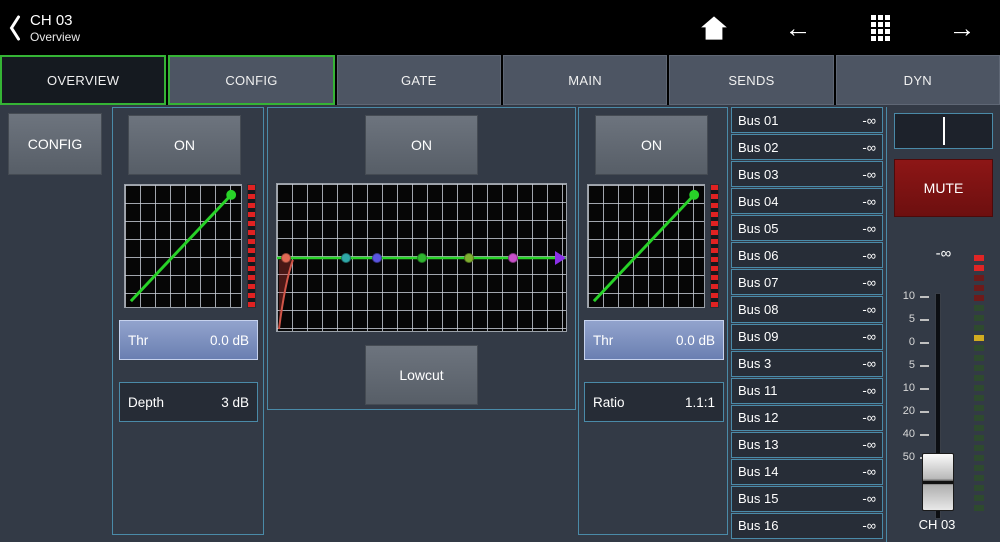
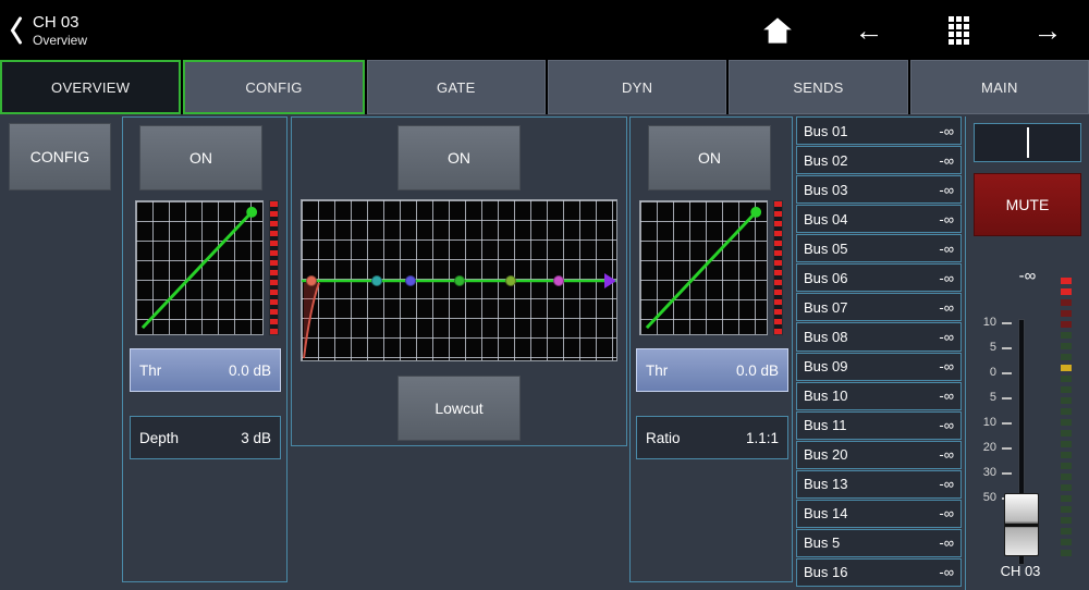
  CH 03
  Overview
  ←
  →
  OVERVIEW
  CONFIG
  GATE
- MAIN
+ DYN
  SENDS
- DYN
+ MAIN
  CONFIG
  ON
  Thr
  0.0 dB
  Depth
  3 dB
  ON
  Lowcut
  ON
  Thr
  0.0 dB
  Ratio
  1.1:1
  Bus 01
  -∞
  Bus 02
  -∞
  Bus 03
  -∞
  Bus 04
  -∞
  Bus 05
  -∞
  Bus 06
  -∞
  Bus 07
  -∞
  Bus 08
  -∞
  Bus 09
  -∞
- Bus 3
+ Bus 10
  -∞
  Bus 11
  -∞
- Bus 12
+ Bus 20
  -∞
  Bus 13
  -∞
  Bus 14
  -∞
- Bus 15
+ Bus 5
  -∞
  Bus 16
  -∞
  MUTE
  -∞
  10
  5
  0
  5
  10
  20
- 40
+ 30
  50
  CH 03
